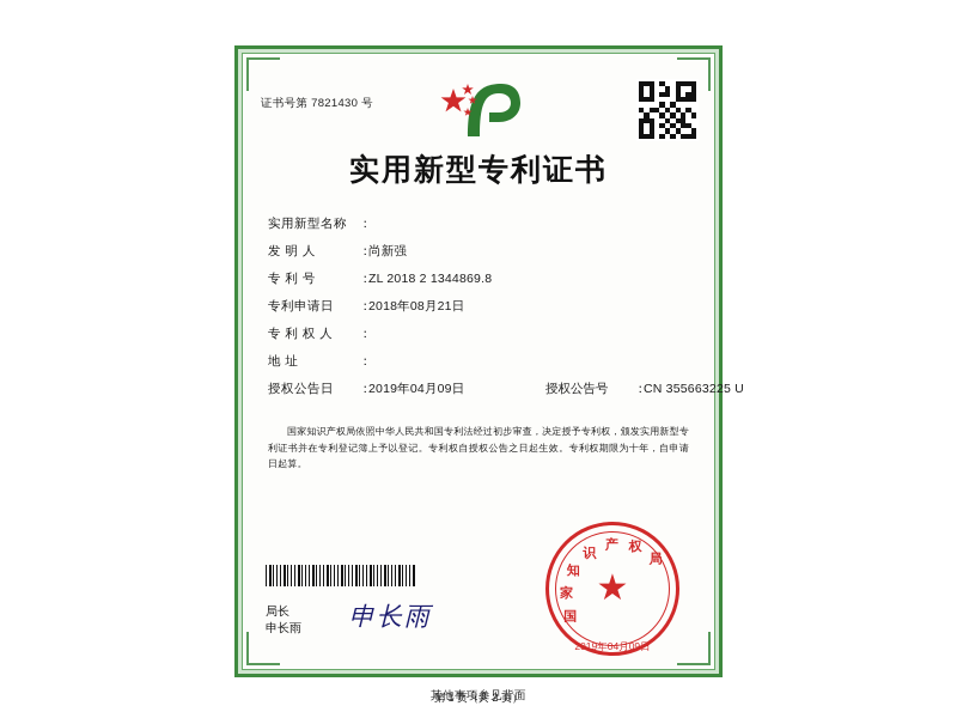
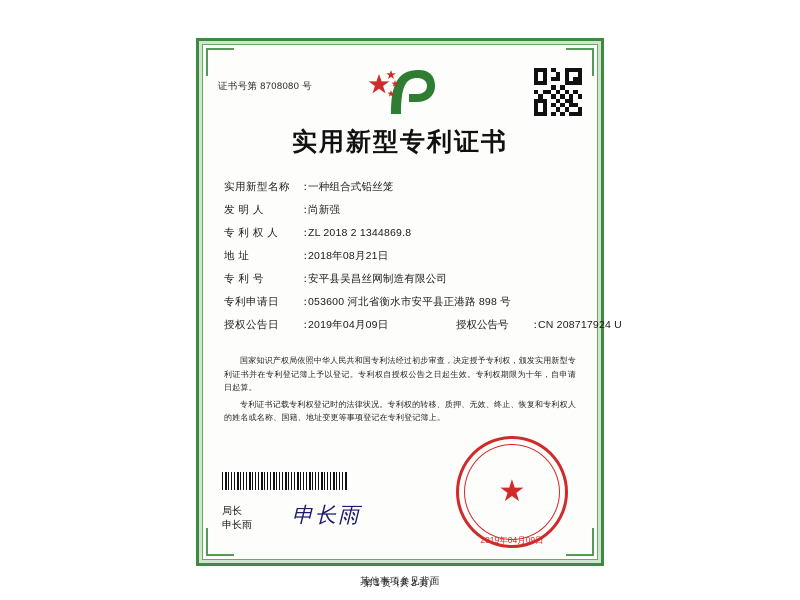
- 证书号第 7821430 号
+ 证书号第 8708080 号
  实用新型专利证书
  实用新型名称
  ：
+ 一种组合式铅丝笼
  发 明 人
  ：
  尚新强
- 专 利 号
+ 专 利 权 人
  ：
  ZL 2018 2 1344869.8
- 专利申请日
+ 地 址
  ：
  2018年08月21日
- 专 利 权 人
+ 专 利 号
  ：
+ 安平县吴昌丝网制造有限公司
- 地 址
+ 专利申请日
  ：
+ 053600 河北省衡水市安平县正港路 898 号
  授权公告日
  ：
  2019年04月09日
  授权公告号
  ：
- CN 355663225 U
+ CN 208717924 U
  国家知识产权局依照中华人民共和国专利法经过初步审查，决定授予专利权，颁发实用新型专利证书并在专利登记簿上予以登记。专利权自授权公告之日起生效。专利权期限为十年，自申请日起算。
+ 专利证书记载专利权登记时的法律状况。专利权的转移、质押、无效、终止、恢复和专利权人的姓名或名称、国籍、地址变更等事项登记在专利登记簿上。
  局长
  申长雨
  申长雨
  ★
- 国
- 家
- 知
- 识
- 产
- 权
- 局
  2019年04月09日
  第 1 页（共 2 页）
  其他事项参见背面
